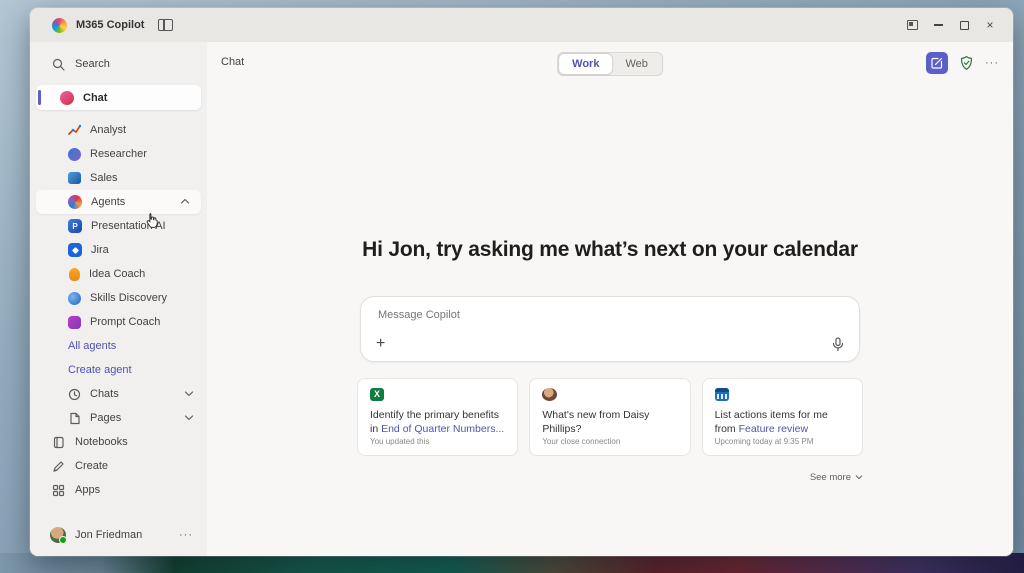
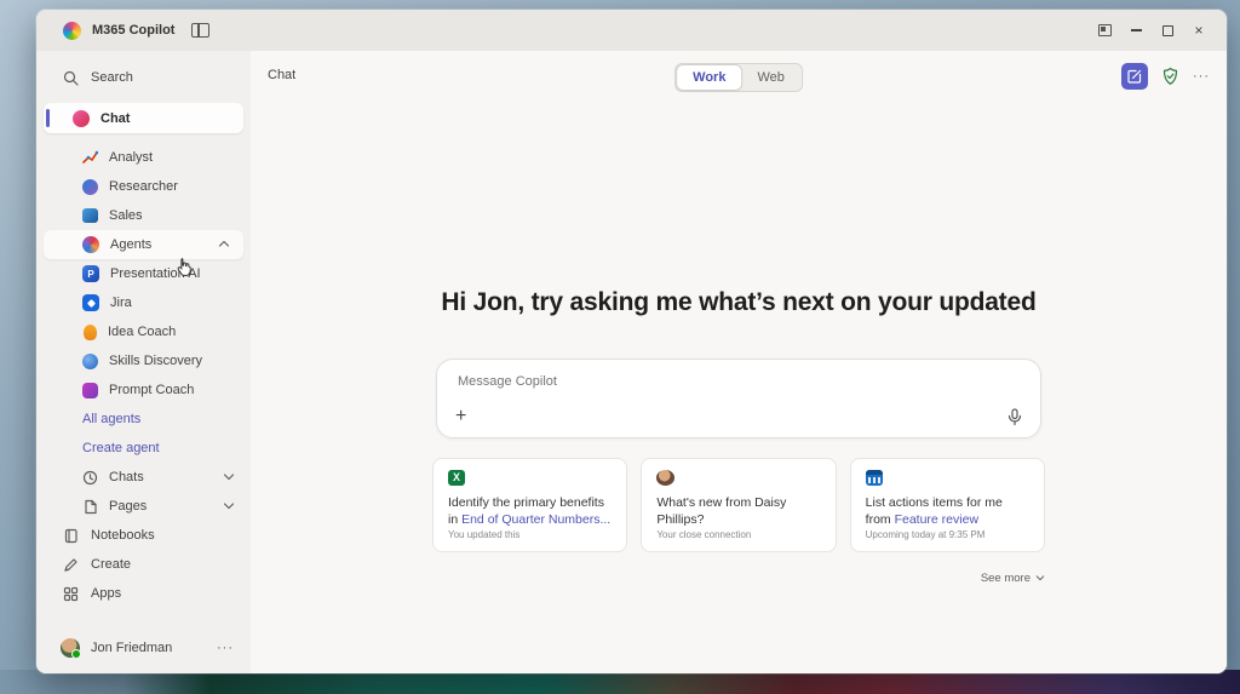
  M365 Copilot
  ×
  Search
  Chat
  Analyst
  Researcher
  Sales
  Agents
  P
  Presentatio AI
  Jira
  Idea Coach
  Skills Discovery
  Prompt Coach
  All agents
  Create agent
  Chats
  Pages
  Notebooks
  Create
  Apps
  Jon Friedman
  ···
  Chat
  Work
  Web
  ···
- Hi Jon, try asking me what’s next on your calendar
+ Hi Jon, try asking me what’s next on your updated
  Message Copilot
  +
  X
  Identify the primary benefits in End of Quarter Numbers...
  You updated this
  What's new from Daisy Phillips?
  Your close connection
  List actions items for me from Feature review
  Upcoming today at 9:35 PM
  See more
